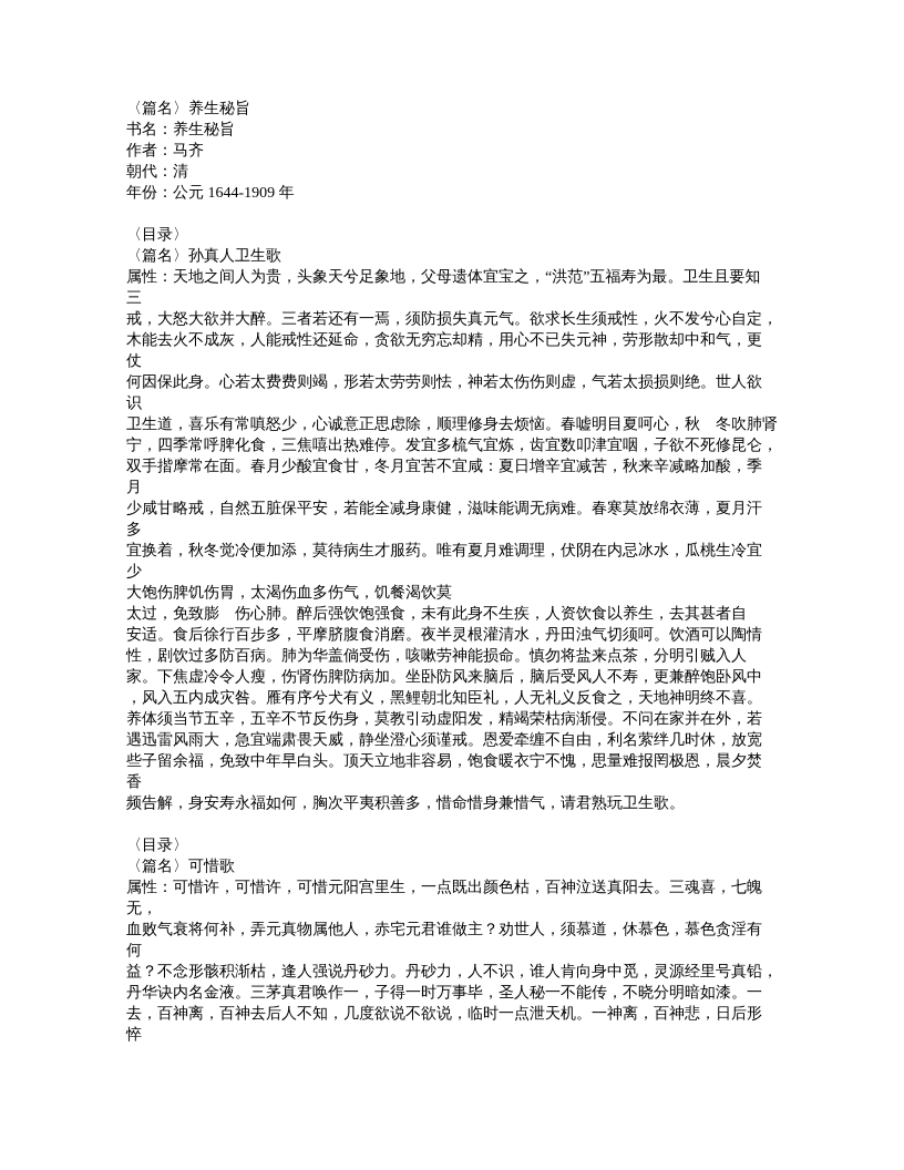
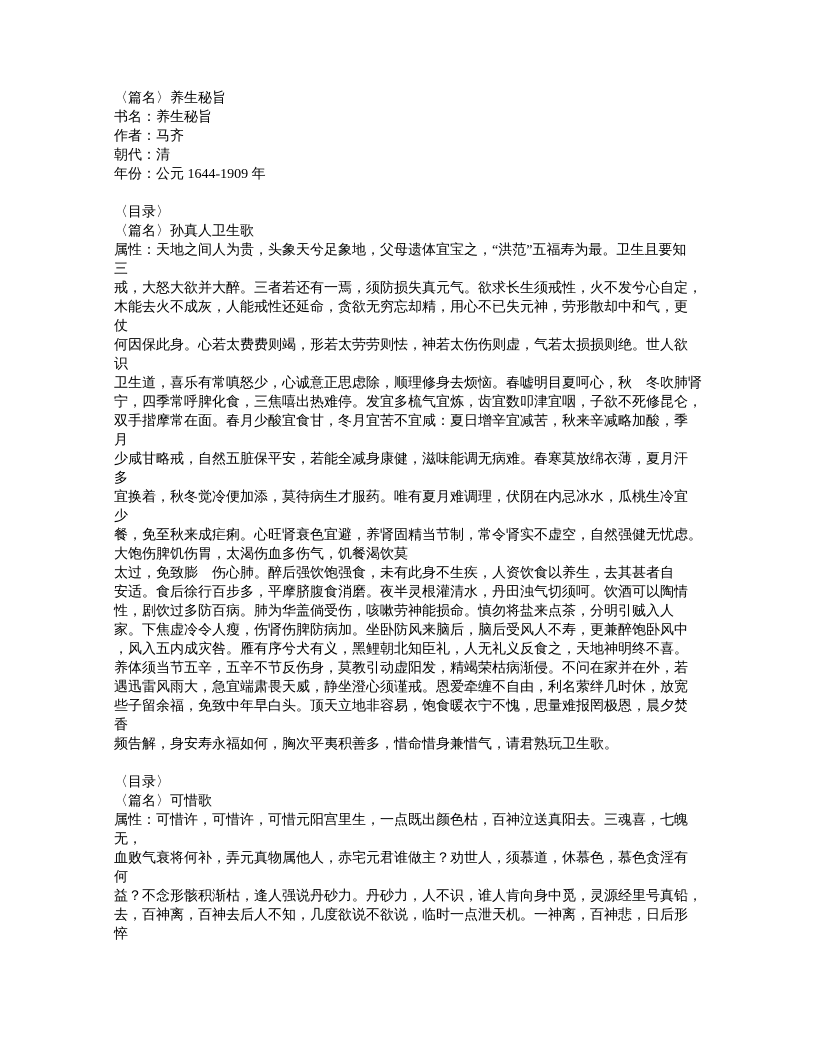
  〈篇名〉养生秘旨
  书名：养生秘旨
  作者：马齐
  朝代：清
  年份：公元 1644-1909 年
  〈目录〉
  〈篇名〉孙真人卫生歌
  属性：天地之间人为贵，头象天兮足象地，父母遗体宜宝之，“洪范”五福寿为最。卫生且要知
  三
  戒，大怒大欲并大醉。三者若还有一焉，须防损失真元气。欲求长生须戒性，火不发兮心自定，
  木能去火不成灰，人能戒性还延命，贪欲无穷忘却精，用心不已失元神，劳形散却中和气，更
  仗
  何因保此身。心若太费费则竭，形若太劳劳则怯，神若太伤伤则虚，气若太损损则绝。世人欲
  识
  卫生道，喜乐有常嗔怒少，心诚意正思虑除，顺理修身去烦恼。春嘘明目夏呵心，秋 冬吹肺肾
  宁，四季常呼脾化食，三焦嘻出热难停。发宜多梳气宜炼，齿宜数叩津宜咽，子欲不死修昆仑，
  双手揩摩常在面。春月少酸宜食甘，冬月宜苦不宜咸：夏日增辛宜减苦，秋来辛减略加酸，季
  月
  少咸甘略戒，自然五脏保平安，若能全减身康健，滋味能调无病难。春寒莫放绵衣薄，夏月汗
  多
  宜换着，秋冬觉冷便加添，莫待病生才服药。唯有夏月难调理，伏阴在内忌冰水，瓜桃生冷宜
  少
+ 餐，免至秋来成疟痢。心旺肾衰色宜避，养肾固精当节制，常令肾实不虚空，自然强健无忧虑。
  大饱伤脾饥伤胃，太渴伤血多伤气，饥餐渴饮莫
  太过，免致膨 伤心肺。醉后强饮饱强食，未有此身不生疾，人资饮食以养生，去其甚者自
  安适。食后徐行百步多，平摩脐腹食消磨。夜半灵根灌清水，丹田浊气切须呵。饮酒可以陶情
  性，剧饮过多防百病。肺为华盖倘受伤，咳嗽劳神能损命。慎勿将盐来点茶，分明引贼入人
  家。下焦虚冷令人瘦，伤肾伤脾防病加。坐卧防风来脑后，脑后受风人不寿，更兼醉饱卧风中
  ，风入五内成灾咎。雁有序兮犬有义，黑鲤朝北知臣礼，人无礼义反食之，天地神明终不喜。
  养体须当节五辛，五辛不节反伤身，莫教引动虚阳发，精竭荣枯病渐侵。不问在家并在外，若
  遇迅雷风雨大，急宜端肃畏天威，静坐澄心须谨戒。恩爱牵缠不自由，利名萦绊几时休，放宽
  些子留余福，免致中年早白头。顶天立地非容易，饱食暖衣宁不愧，思量难报罔极恩，晨夕焚
  香
  频告解，身安寿永福如何，胸次平夷积善多，惜命惜身兼惜气，请君熟玩卫生歌。
  〈目录〉
  〈篇名〉可惜歌
  属性：可惜许，可惜许，可惜元阳宫里生，一点既出颜色枯，百神泣送真阳去。三魂喜，七魄
  无，
  血败气衰将何补，弄元真物属他人，赤宅元君谁做主？劝世人，须慕道，休慕色，慕色贪淫有
  何
  益？不念形骸积渐枯，逢人强说丹砂力。丹砂力，人不识，谁人肯向身中觅，灵源经里号真铅，
- 丹华诀内名金液。三茅真君唤作一，子得一时万事毕，圣人秘一不能传，不晓分明暗如漆。一
  去，百神离，百神去后人不知，几度欲说不欲说，临时一点泄天机。一神离，百神悲，日后形
  悴
